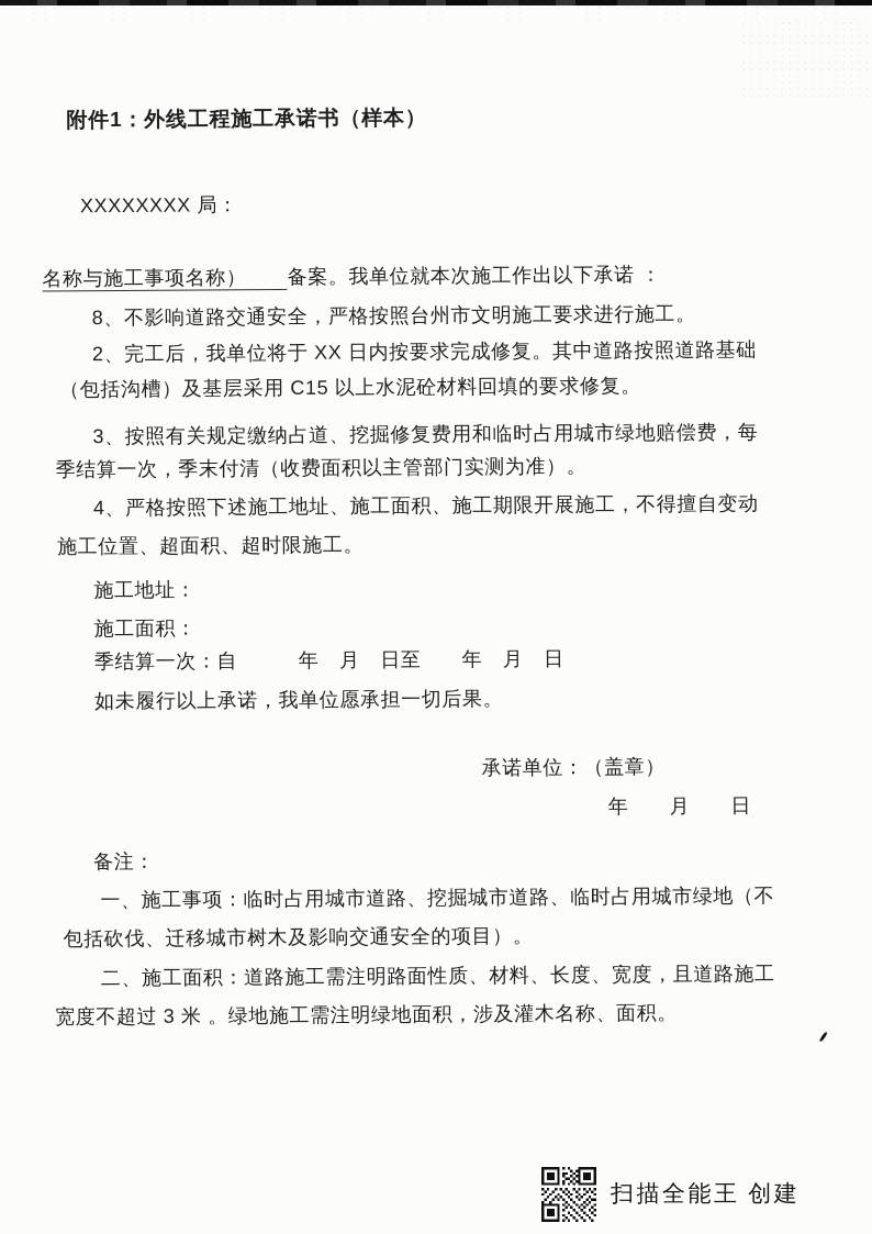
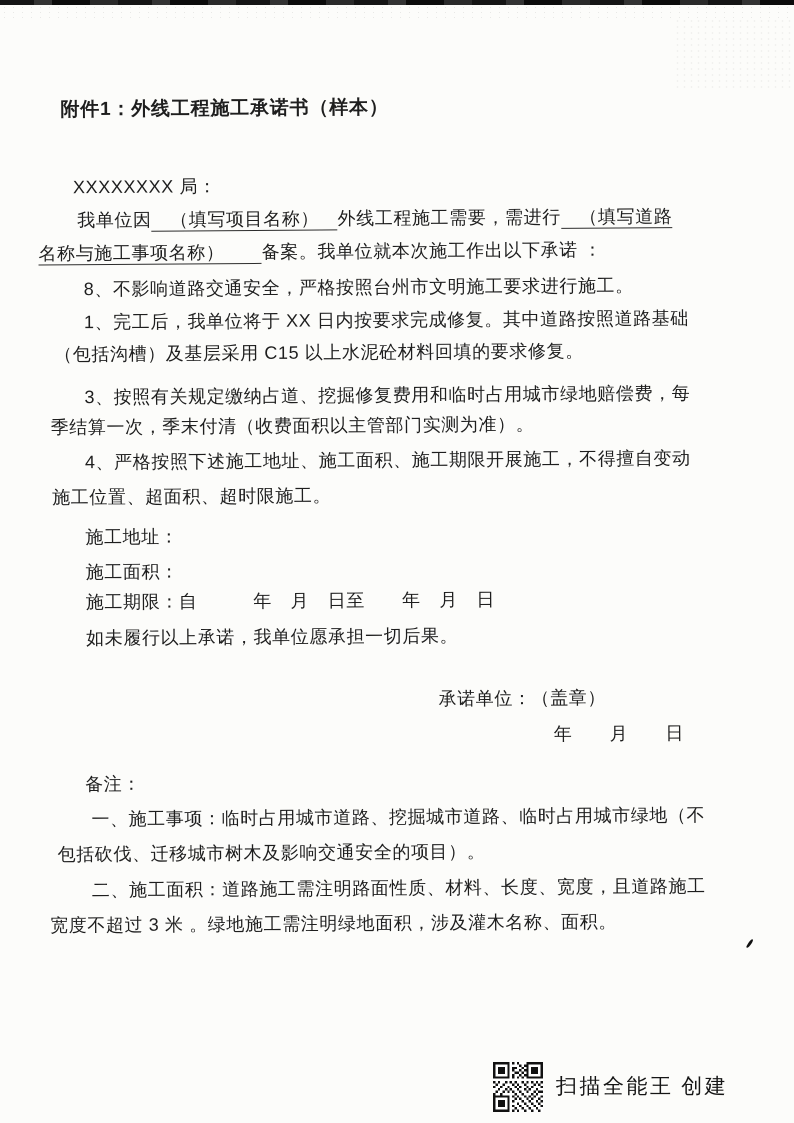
  附件1：外线工程施工承诺书（样本）
  XXXXXXXX 局：
+ 我单位因 （填写项目名称） 外线工程施工需要，需进行 （填写道路
  名称与施工事项名称） 备案。我单位就本次施工作出以下承诺 ：
  8、不影响道路交通安全，严格按照台州市文明施工要求进行施工。
- 2、完工后，我单位将于 XX 日内按要求完成修复。其中道路按照道路基础
+ 1、完工后，我单位将于 XX 日内按要求完成修复。其中道路按照道路基础
  （包括沟槽）及基层采用 C15 以上水泥砼材料回填的要求修复。
  3、按照有关规定缴纳占道、挖掘修复费用和临时占用城市绿地赔偿费，每
  季结算一次，季末付清（收费面积以主管部门实测为准）。
  4、严格按照下述施工地址、施工面积、施工期限开展施工，不得擅自变动
  施工位置、超面积、超时限施工。
  施工地址：
  施工面积：
- 季结算一次：自 年 月 日至 年 月 日
+ 施工期限：自 年 月 日至 年 月 日
  如未履行以上承诺，我单位愿承担一切后果。
  承诺单位：（盖章）
  年 月 日
  备注：
  一、施工事项：临时占用城市道路、挖掘城市道路、临时占用城市绿地（不
  包括砍伐、迁移城市树木及影响交通安全的项目）。
  二、施工面积：道路施工需注明路面性质、材料、长度、宽度，且道路施工
  宽度不超过 3 米 。绿地施工需注明绿地面积，涉及灌木名称、面积。
  扫描全能王 创建
